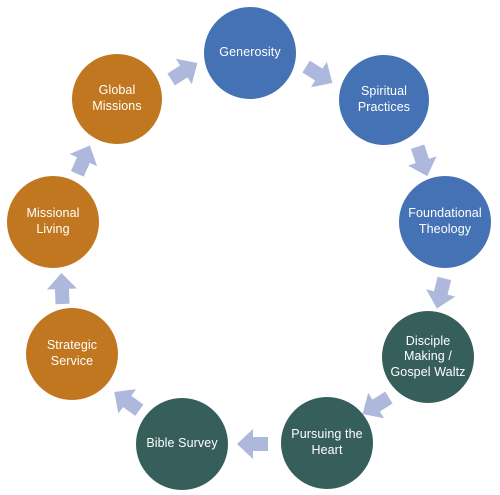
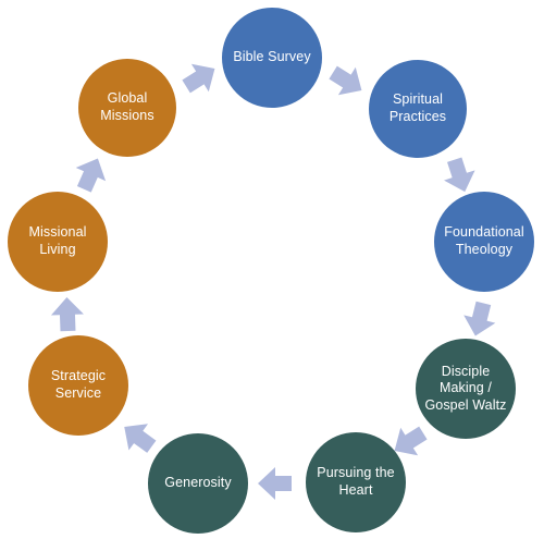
- Generosity
+ Bible Survey
  Spiritual
  Practices
  Foundational
  Theology
  Disciple
  Making /
  Gospel Waltz
  Pursuing the
  Heart
- Bible Survey
+ Generosity
  Strategic
  Service
  Missional
  Living
  Global
  Missions
